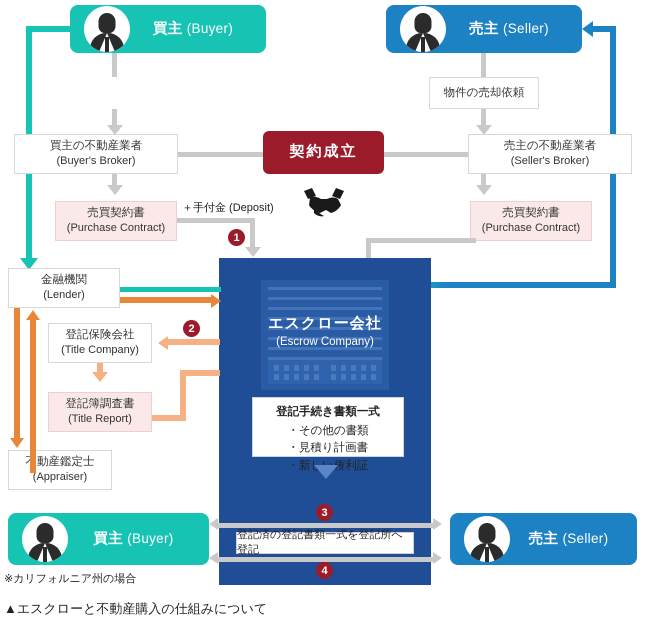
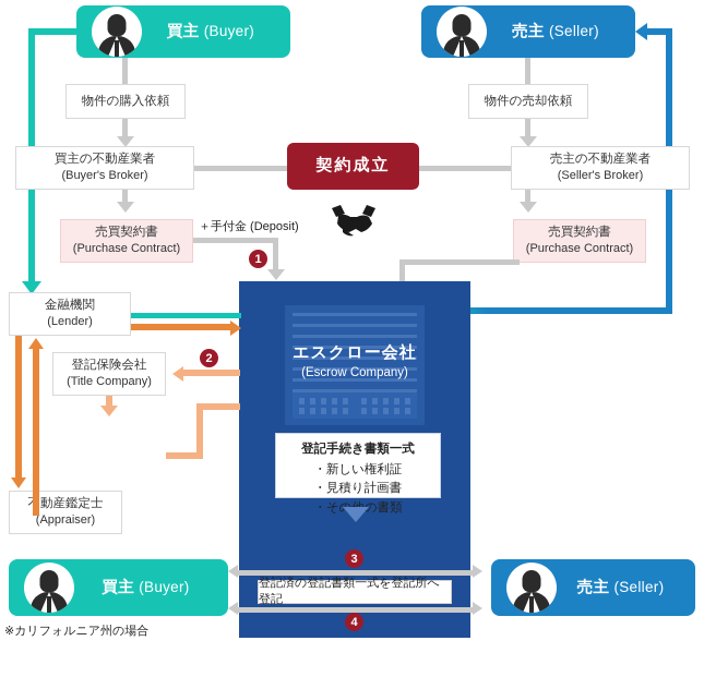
  買主 (Buyer)
  売主 (Seller)
+ 物件の購入依頼
  物件の売却依頼
  買主の不動産業者
  (Buyer's Broker)
  売主の不動産業者
  (Seller's Broker)
  契約成立
  売買契約書
  (Purchase Contract)
  売買契約書
  (Purchase Contract)
  ＋手付金 (Deposit)
  1
  エスクロー会社
  (Escrow Company)
  登記手続き書類一式
- ・その他の書類
+ ・新しい権利証
  ・見積り計画書
- ・新しい権利証
+ ・その他の書類
  金融機関
  (Lender)
  登記保険会社
  (Title Company)
  2
- 登記簿調査書
- (Title Report)
  動産鑑定士
  (Appraiser)
  買主 (Buyer)
  売主 (Seller)
  3
  登記済の登記書類一式を登記所へ登記
  4
  ※カリフォルニア州の場合
- ▲エスクローと不動産購入の仕組みについて
